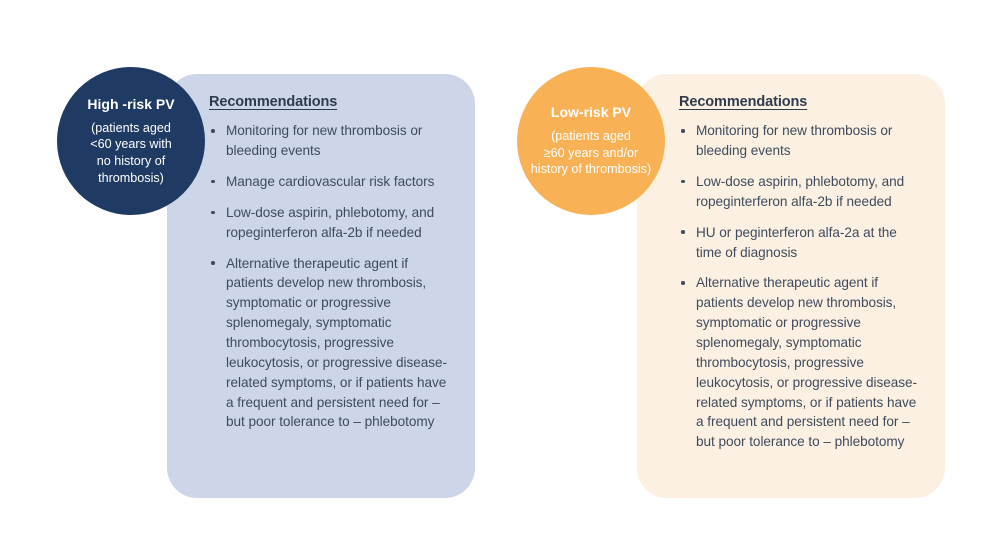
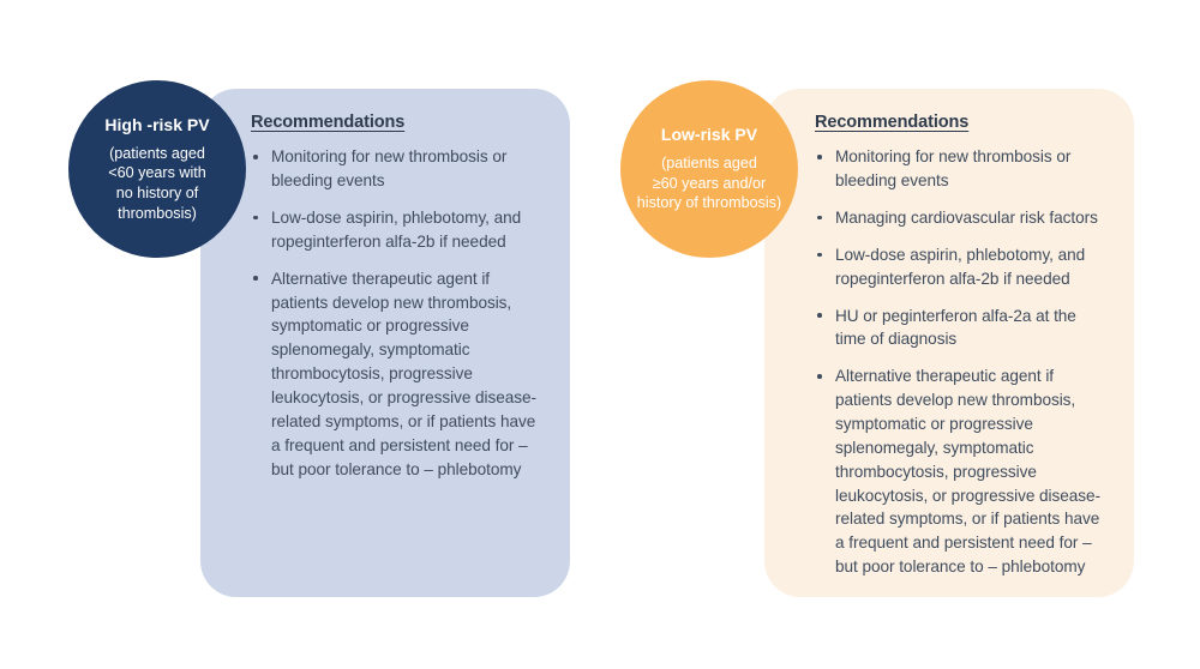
  Recommendations
  Monitoring for new thrombosis or bleeding events
- Manage cardiovascular risk factors
  Low-dose aspirin, phlebotomy, and ropeginterferon alfa-2b if needed
  Alternative therapeutic agent if patients develop new thrombosis, symptomatic or progressive splenomegaly, symptomatic thrombocytosis, progressive leukocytosis, or progressive disease-related symptoms, or if patients have a frequent and persistent need for – but poor tolerance to – phlebotomy
  High -risk PV
  (patients aged
  <60 years with
  no history of
  thrombosis)
  Recommendations
  Monitoring for new thrombosis or bleeding events
+ Managing cardiovascular risk factors
  Low-dose aspirin, phlebotomy, and ropeginterferon alfa-2b if needed
  HU or peginterferon alfa-2a at the time of diagnosis
  Alternative therapeutic agent if patients develop new thrombosis, symptomatic or progressive splenomegaly, symptomatic thrombocytosis, progressive leukocytosis, or progressive disease-related symptoms, or if patients have a frequent and persistent need for – but poor tolerance to – phlebotomy
  Low-risk PV
  (patients aged
  ≥60 years and/or
  history of thrombosis)
